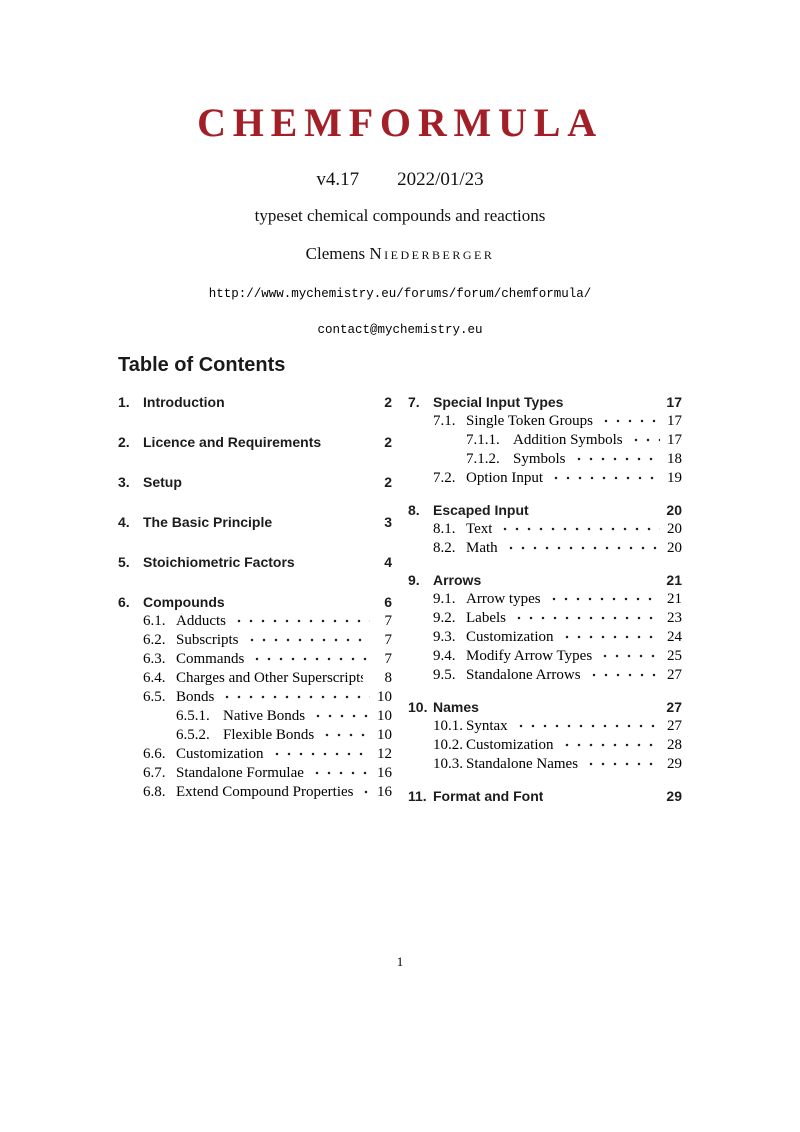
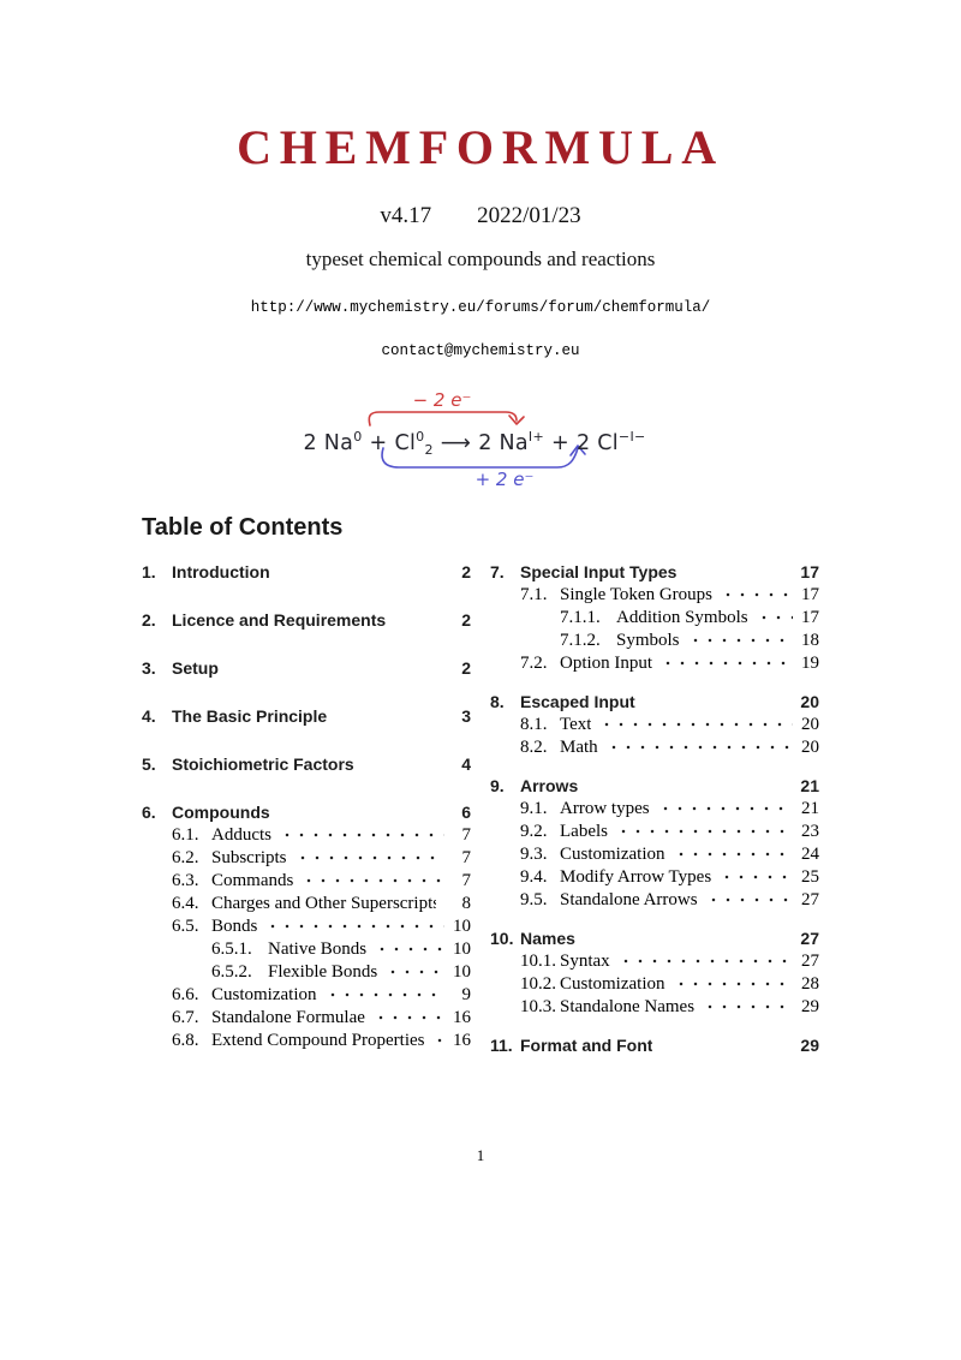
  CHEMFORMULA
  v4.17
  2022/01/23
  typeset chemical compounds and reactions
- Clemens Niederberger
  http://www.mychemistry.eu/forums/forum/chemformula/
  contact@mychemistry.eu
+ − 2 e⁻
+ + 2 e⁻
+ 2 Na0 + Cl02 ⟶ 2 NaI+ + 2 Cl−I−
  Table of Contents
  1.
  Introduction
  2
  2.
  Licence and Requirements
  2
  3.
  Setup
  2
  4.
  The Basic Principle
  3
  5.
  Stoichiometric Factors
  4
  6.
  Compounds
  6
  6.1.
  Adducts
  7
  6.2.
  Subscripts
  7
  6.3.
  Commands
  7
  6.4.
  Charges and Other Superscript
  8
  6.5.
  Bonds
  10
  6.5.1.
  Native Bonds
  10
  6.5.2.
  Flexible Bonds
  10
  6.6.
  Customization
- 12
+ 9
  6.7.
  Standalone Formulae
  16
  6.8.
  Extend Compound Properties
  16
  7.
  Special Input Types
  17
  7.1.
  Single Token Groups
  17
  7.1.1.
  Addition Symbols
  17
  7.1.2.
  Symbols
  18
  7.2.
  Option Input
  19
  8.
  Escaped Input
  20
  8.1.
  Text
  20
  8.2.
  Math
  20
  9.
  Arrows
  21
  9.1.
  Arrow types
  21
  9.2.
  Labels
  23
  9.3.
  Customization
  24
  9.4.
  Modify Arrow Types
  25
  9.5.
  Standalone Arrows
  27
  10.
  Names
  27
  10.1.
  Syntax
  27
  10.2.
  Customization
  28
  10.3.
  Standalone Names
  29
  11.
  Format and Font
  29
  1
